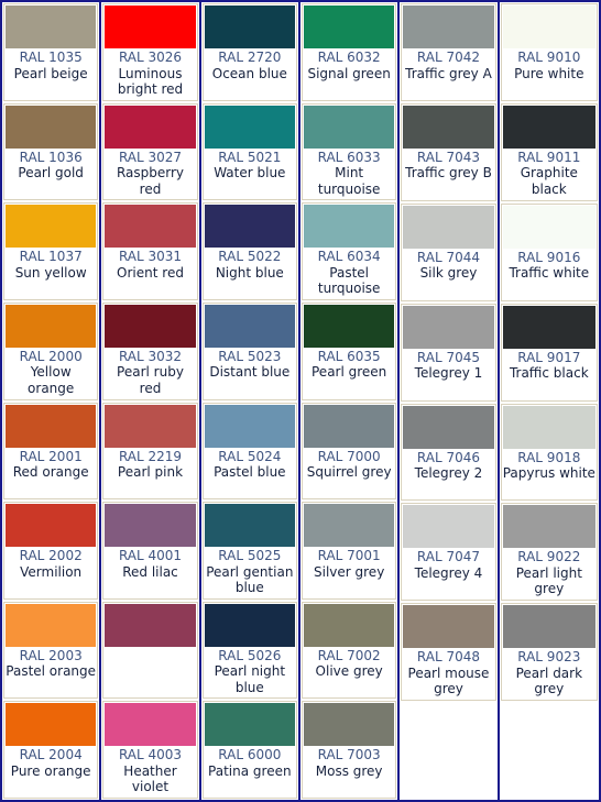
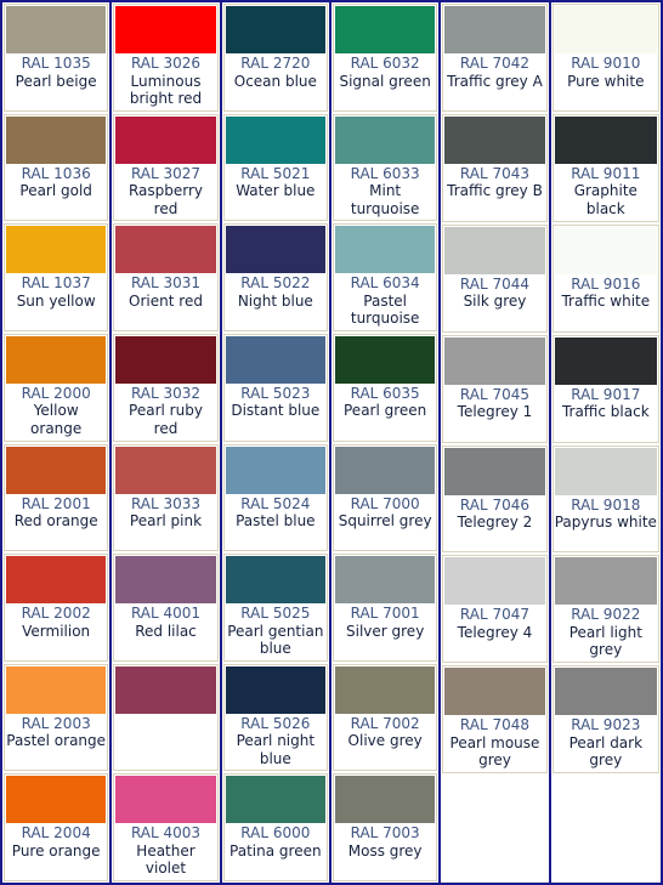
  RAL 1035
  Pearl beige
  RAL 1036
  Pearl gold
  RAL 1037
  Sun yellow
  RAL 2000
  Yellow orange
  RAL 2001
  Red orange
  RAL 2002
  Vermilion
  RAL 2003
  Pastel orange
  RAL 2004
  Pure orange
  RAL 3026
  Luminous bright red
  RAL 3027
  Raspberry red
  RAL 3031
  Orient red
  RAL 3032
  Pearl ruby red
- RAL 2219
+ RAL 3033
  Pearl pink
  RAL 4001
  Red lilac
  RAL 4003
  Heather violet
  RAL 2720
  Ocean blue
  RAL 5021
  Water blue
  RAL 5022
  Night blue
  RAL 5023
  Distant blue
  RAL 5024
  Pastel blue
  RAL 5025
  Pearl gentian blue
  RAL 5026
  Pearl night blue
  RAL 6000
  Patina green
  RAL 6032
  Signal green
  RAL 6033
  Mint turquoise
  RAL 6034
  Pastel turquoise
  RAL 6035
  Pearl green
  RAL 7000
  Squirrel grey
  RAL 7001
  Silver grey
  RAL 7002
  Olive grey
  RAL 7003
  Moss grey
  RAL 7042
  Traffic grey A
  RAL 7043
  Traffic grey B
  RAL 7044
  Silk grey
  RAL 7045
  Telegrey 1
  RAL 7046
  Telegrey 2
  RAL 7047
  Telegrey 4
  RAL 7048
  Pearl mouse grey
  RAL 9010
  Pure white
  RAL 9011
  Graphite black
  RAL 9016
  Traffic white
  RAL 9017
  Traffic black
  RAL 9018
  Papyrus white
  RAL 9022
  Pearl light grey
  RAL 9023
  Pearl dark grey
